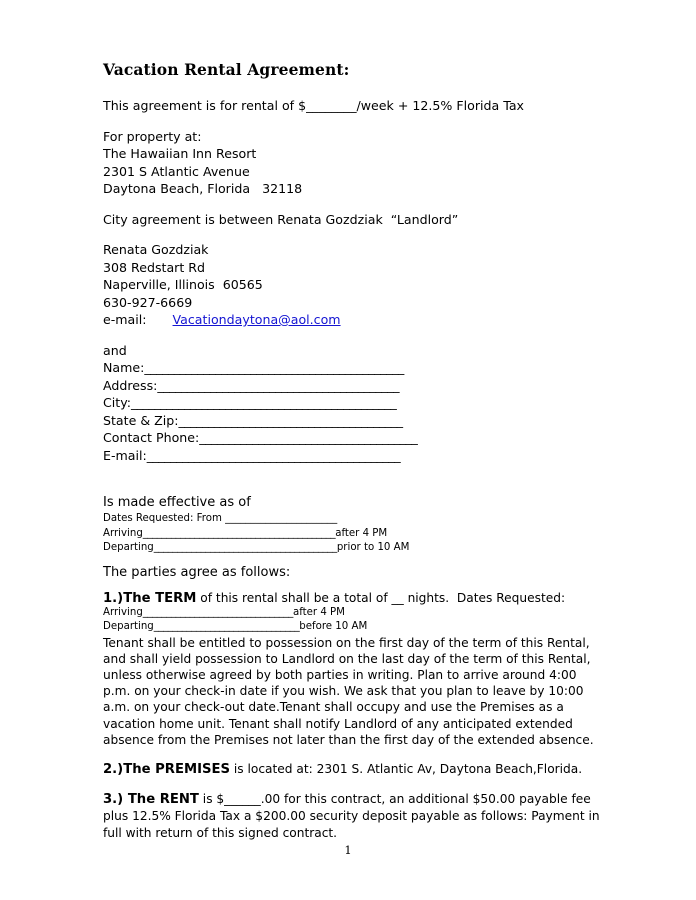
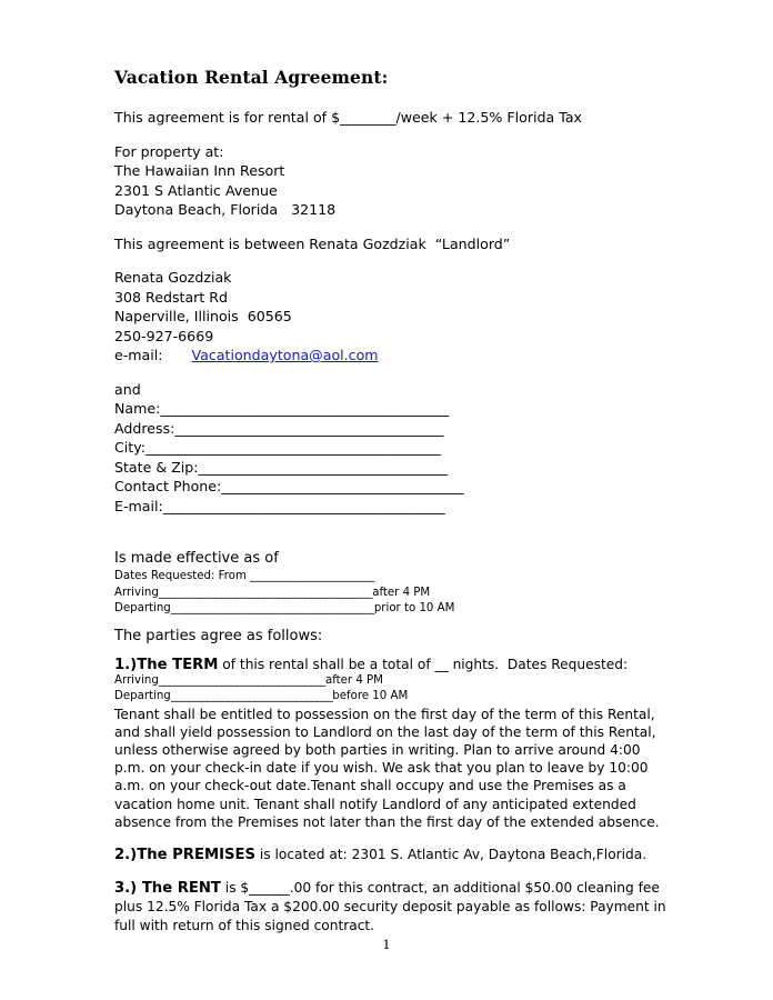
  Vacation Rental Agreement:
  This agreement is for rental of $________/week + 12.5% Florida Tax
  For property at:
  The Hawaiian Inn Resort
  2301 S Atlantic Avenue
  Daytona Beach, Florida 32118
- City agreement is between Renata Gozdziak “Landlord”
+ This agreement is between Renata Gozdziak “Landlord”
  Renata Gozdziak
  308 Redstart Rd
  Naperville, Illinois 60565
- 630-927-6669
+ 250-927-6669
  e-mail: Vacationdaytona@aol.com
  and
  Name:____________________________________________
  Address:_________________________________________
  City:_____________________________________________
  State & Zip:______________________________________
  Contact Phone:_____________________________________
  E-mail:___________________________________________
  Is made effective as of
  Dates Requested: From ______________________
  Arriving_________________________________________after 4 PM
  Departing_______________________________________prior to 10 AM
  The parties agree as follows:
  1.)The TERM of this rental shall be a total of __ nights. Dates Requested:
  Arriving________________________________after 4 PM
  Departing_______________________________before 10 AM
  Tenant shall be entitled to possession on the first day of the term of this Rental, and shall yield possession to Landlord on the last day of the term of this Rental, unless otherwise agreed by both parties in writing. Plan to arrive around 4:00 p.m. on your check-in date if you wish. We ask that you plan to leave by 10:00 a.m. on your check-out date.Tenant shall occupy and use the Premises as a vacation home unit. Tenant shall notify Landlord of any anticipated extended absence from the Premises not later than the first day of the extended absence.
  2.)The PREMISES is located at: 2301 S. Atlantic Av, Daytona Beach,Florida.
- 3.) The RENT is $______.00 for this contract, an additional $50.00 payable fee plus 12.5% Florida Tax a $200.00 security deposit payable as follows: Payment in full with return of this signed contract.
+ 3.) The RENT is $______.00 for this contract, an additional $50.00 cleaning fee plus 12.5% Florida Tax a $200.00 security deposit payable as follows: Payment in full with return of this signed contract.
  1
